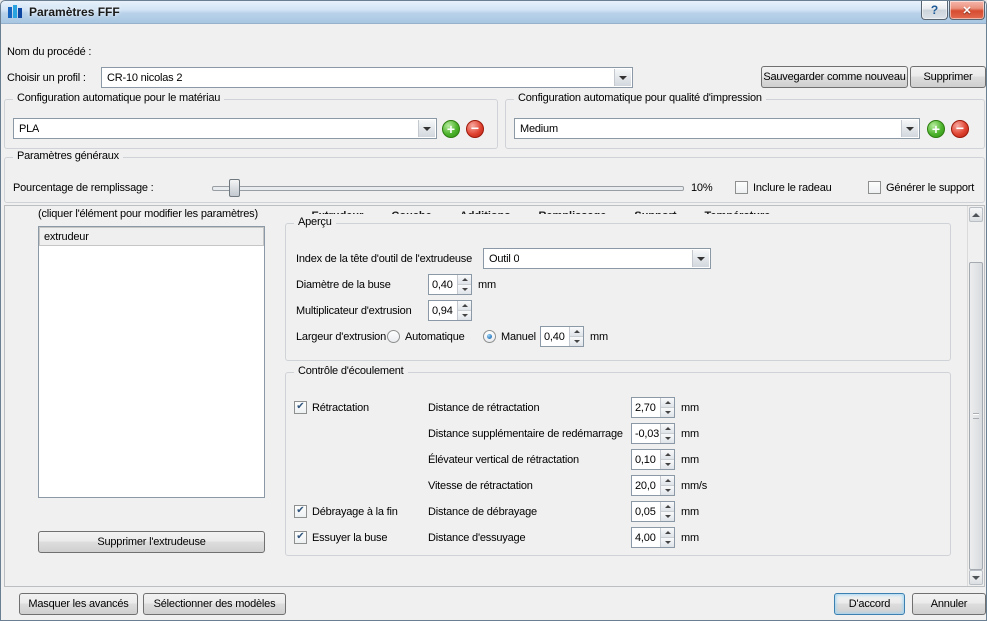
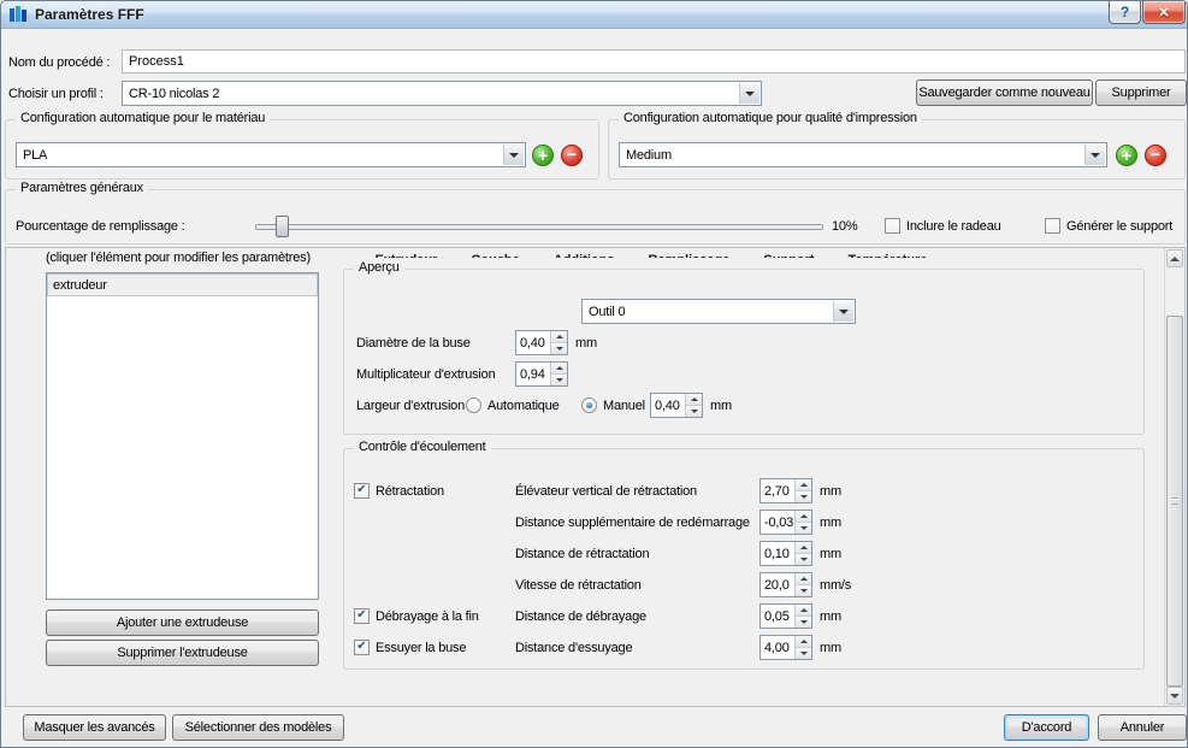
  Paramètres FFF
  ?
  ✕
  Nom du procédé :
+ Process1
  Choisir un profil :
  CR-10 nicolas 2
  Sauvegarder comme nouveau
  Supprimer
  Configuration automatique pour le matériau
  PLA
  Configuration automatique pour qualité d'impression
  Medium
  Paramètres généraux
  Pourcentage de remplissage :
  10%
  Inclure le radeau
  Générer le support
  (cliquer l'élément pour modifier les paramètres)
  extrudeur
+ Ajouter une extrudeuse
  Supprimer l'extrudeuse
  Aperçu
- Index de la tête d'outil de l'extrudeuse
  Outil 0
  Diamètre de la buse
  0,40
  mm
  Multiplicateur d'extrusion
  0,94
  Largeur d'extrusion
  Automatique
  Manuel
  0,40
  mm
  Contrôle d'écoulement
  Rétractation
- Distance de rétractation
+ Élévateur vertical de rétractation
  2,70
  mm
  Distance supplémentaire de redémarrage
  -0,03
  mm
- Élévateur vertical de rétractation
+ Distance de rétractation
  0,10
  mm
  Vitesse de rétractation
  20,0
  mm/s
  Débrayage à la fin
  Distance de débrayage
  0,05
  mm
  Essuyer la buse
  Distance d'essuyage
  4,00
  mm
  Masquer les avancés
  Sélectionner des modèles
  D'accord
  Annuler
